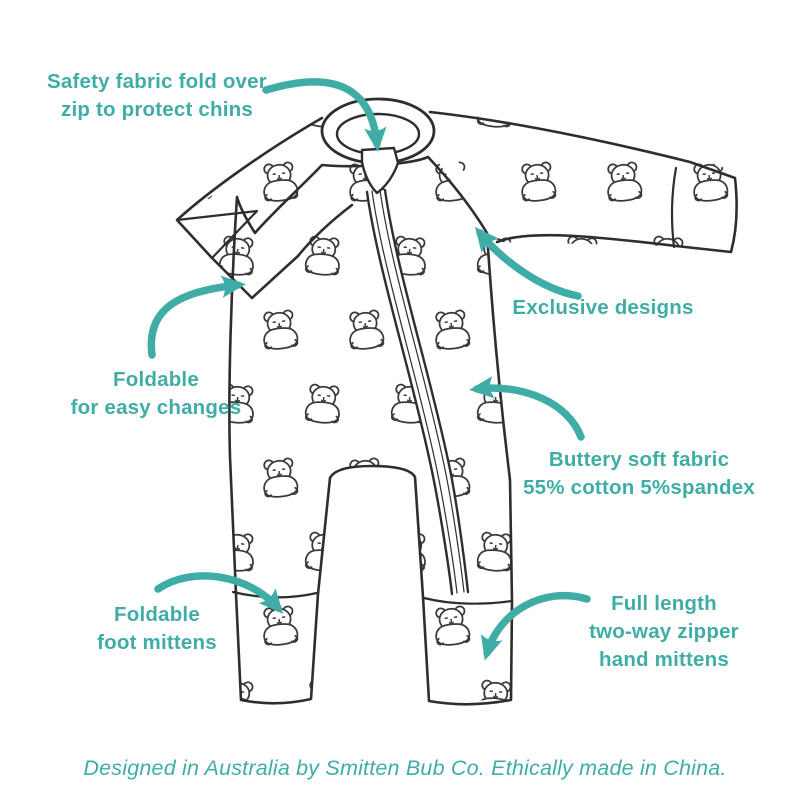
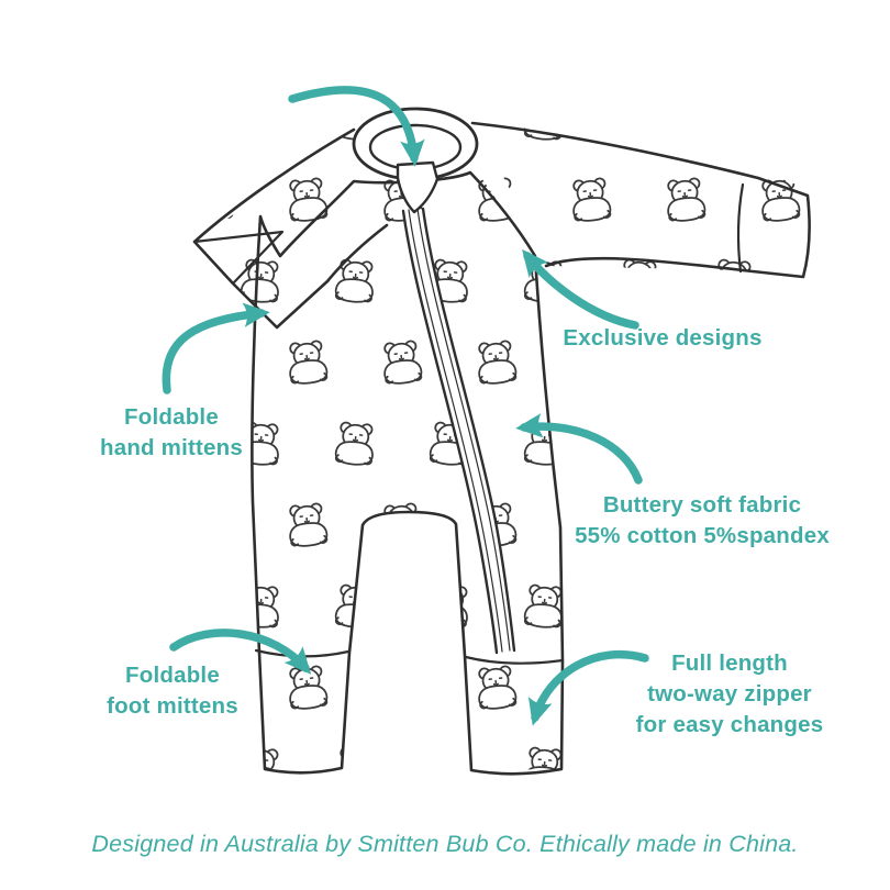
- Safety fabric fold over
- zip to protect chins
  Exclusive designs
  Foldable
- for easy changes
+ hand mittens
  Buttery soft fabric
  55% cotton 5%spandex
  Foldable
  foot mittens
  Full length
  two-way zipper
- hand mittens
+ for easy changes
  Designed in Australia by Smitten Bub Co. Ethically made in China.
